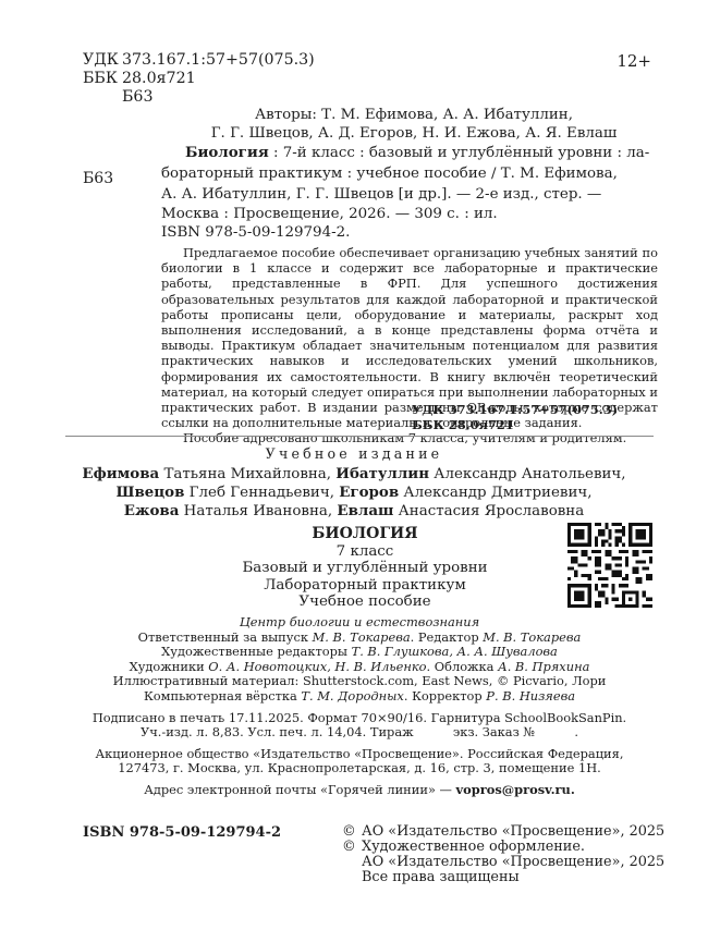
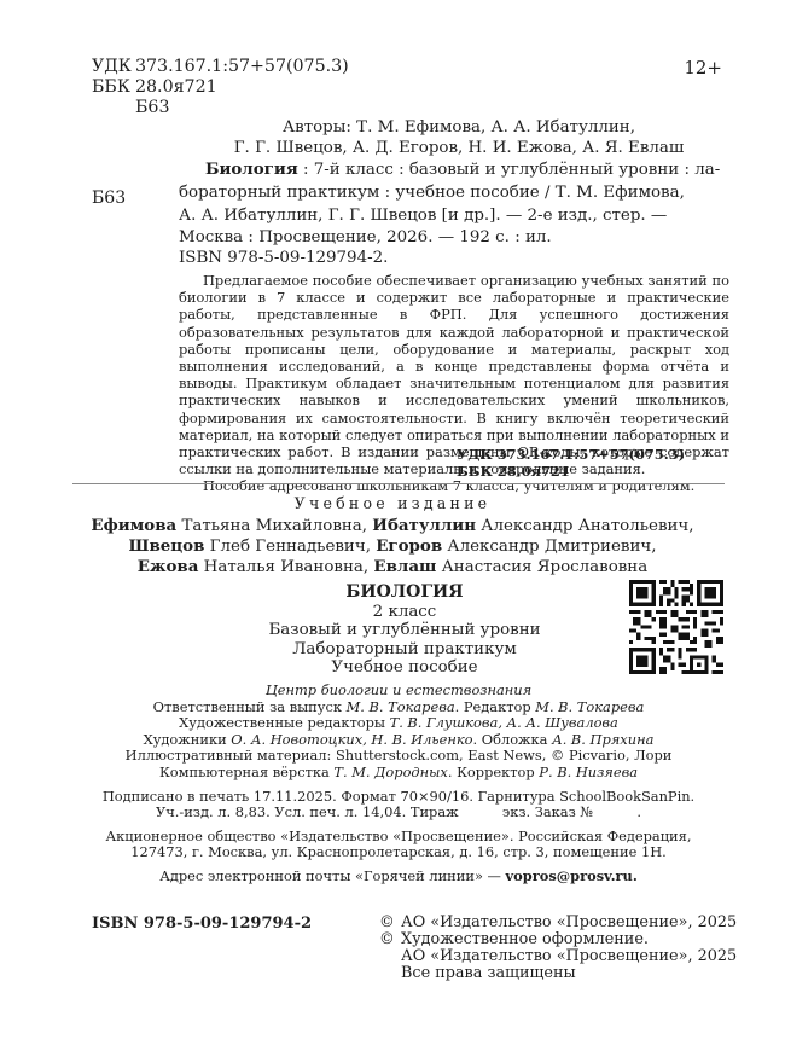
  УДК
  373.167.1:57+57(075.3)
  ББК
  28.0я721
  Б63
  12+
  Авторы: Т. М. Ефимова, А. А. Ибатуллин,
  Г. Г. Швецов, А. Д. Егоров, Н. И. Ежова, А. Я. Евлаш
  Б63
  Биология : 7-й класс : базовый и углублённый уровни : ла-
  бораторный практикум : учебное пособие / Т. М. Ефимова,
  А. А. Ибатуллин, Г. Г. Швецов [и др.]. — 2-е изд., стер. —
- Москва : Просвещение, 2026. — 309 с. : ил.
+ Москва : Просвещение, 2026. — 192 с. : ил.
  ISBN 978-5-09-129794-2.
- Предлагаемое пособие обеспечивает организацию учебных занятий по биологии в 1 классе и содержит все лабораторные и практические работы, представленные в ФРП. Для успешного достижения образовательных результатов для каждой лабораторной и практической работы прописаны цели, оборудование и материалы, раскрыт ход выполнения исследований, а в конце представлены форма отчёта и выводы. Практикум обладает значительным потенциалом для развития практических навыков и исследовательских умений школьников, формирования их самостоятельности. В книгу включён теоретический материал, на который следует опираться при выполнении лабораторных и практических работ. В издании размещены QR-коды, которые содержат ссылки на дополнительные материалы и контрольные задания.
+ Предлагаемое пособие обеспечивает организацию учебных занятий по биологии в 7 классе и содержит все лабораторные и практические работы, представленные в ФРП. Для успешного достижения образовательных результатов для каждой лабораторной и практической работы прописаны цели, оборудование и материалы, раскрыт ход выполнения исследований, а в конце представлены форма отчёта и выводы. Практикум обладает значительным потенциалом для развития практических навыков и исследовательских умений школьников, формирования их самостоятельности. В книгу включён теоретический материал, на который следует опираться при выполнении лабораторных и практических работ. В издании размещены QR-коды, которые содержат ссылки на дополнительные материалы и контрольные задания.
  Пособие адресовано школьникам 7 класса, учителям и родителям.
  УДК 373.167.1:57+57(075.3)
  ББК 28.0я721
  Учебное издание
  Ефимова Татьяна Михайловна, Ибатуллин Александр Анатольевич,
  Швецов Глеб Геннадьевич, Егоров Александр Дмитриевич,
  Ежова Наталья Ивановна, Евлаш Анастасия Ярославовна
  БИОЛОГИЯ
- 7 класс
+ 2 класс
  Базовый и углублённый уровни
  Лабораторный практикум
  Учебное пособие
  Центр биологии и естествознания
  Ответственный за выпуск М. В. Токарева. Редактор М. В. Токарева
  Художественные редакторы Т. В. Глушкова, А. А. Шувалова
  Художники О. А. Новотоцких, Н. В. Ильенко. Обложка А. В. Пряхина
  Иллюстративный материал: Shutterstock.com, East News, © Picvario, Лори
  Компьютерная вёрстка Т. М. Дородных. Корректор Р. В. Низяева
  Подписано в печать 17.11.2025. Формат 70×90/16. Гарнитура SchoolBookSanPin.
  Уч.-изд. л. 8,83. Усл. печ. л. 14,04. Тираж экз. Заказ № .
  Акционерное общество «Издательство «Просвещение». Российская Федерация,
  127473, г. Москва, ул. Краснопролетарская, д. 16, стр. 3, помещение 1Н.
  Адрес электронной почты «Горячей линии» — vopros@prosv.ru.
  ISBN 978-5-09-129794-2
  ©
  АО «Издательство «Просвещение», 2025
  ©
  Художественное оформление.
  АО «Издательство «Просвещение», 2025
  Все права защищены
